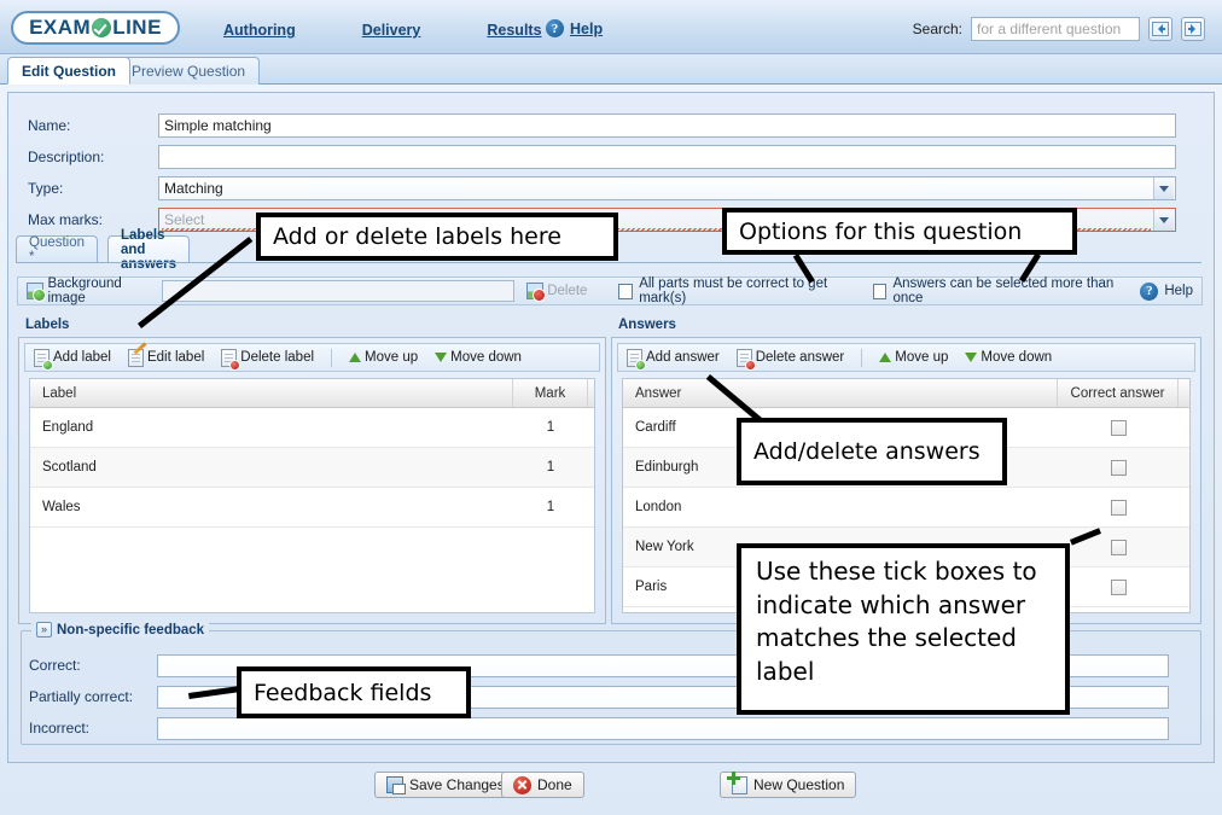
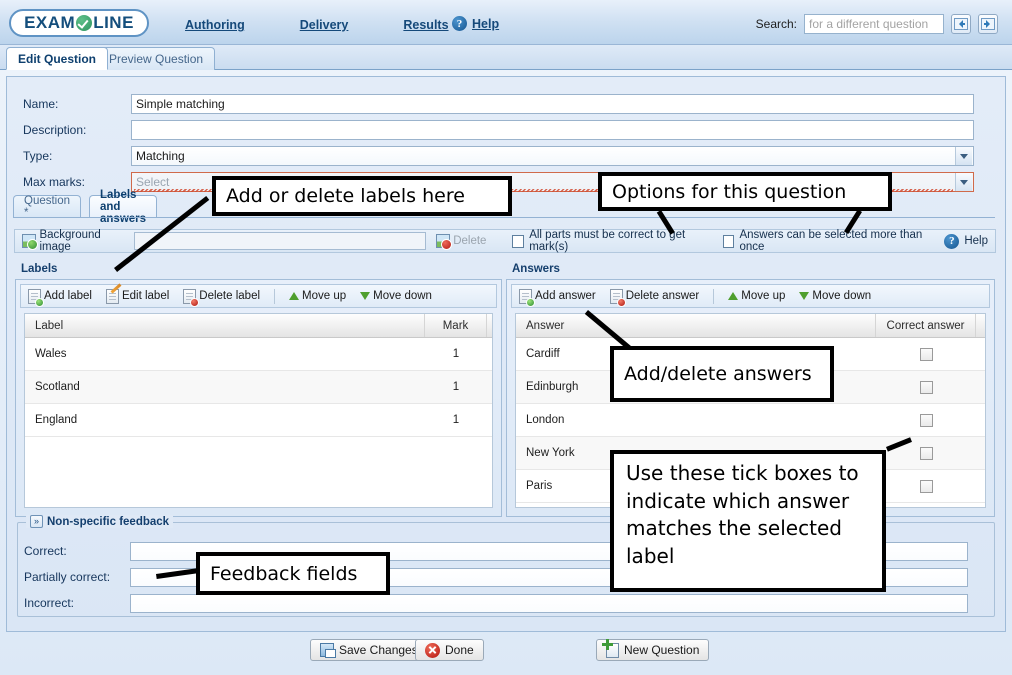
  EXAM
  LINE
  Authoring
  Delivery
  Results
  ?
  Help
  Search:
  for a different question
  Edit Question
  Preview Question
  Name:
  Simple matching
  Description:
  Type:
  Matching
  Max marks:
  Select
  Question *
  Labels and answers
  Background image
  Delete
  All parts must be correct to get mark(s)
  Answers can be selected more than once
  ?
  Help
  Labels
  Add label
  Edit label
  Delete label
  Move up
  Move down
  Label
  Mark
- England
+ Wales
  1
  Scotland
  1
- Wales
+ England
  1
  Answers
  Add answer
  Delete answer
  Move up
  Move down
  Answer
  Correct answer
  Cardiff
  Edinburgh
  London
  New York
  Paris
  »
  Non-specific feedback
  Correct:
  Partially correct:
  Incorrect:
  Save Change
  Done
  New Question
  Add or delete labels here
  Options for this question
  Add/delete answers
  Use these tick boxes to indicate which answer matches the selected label
  Feedback fields
